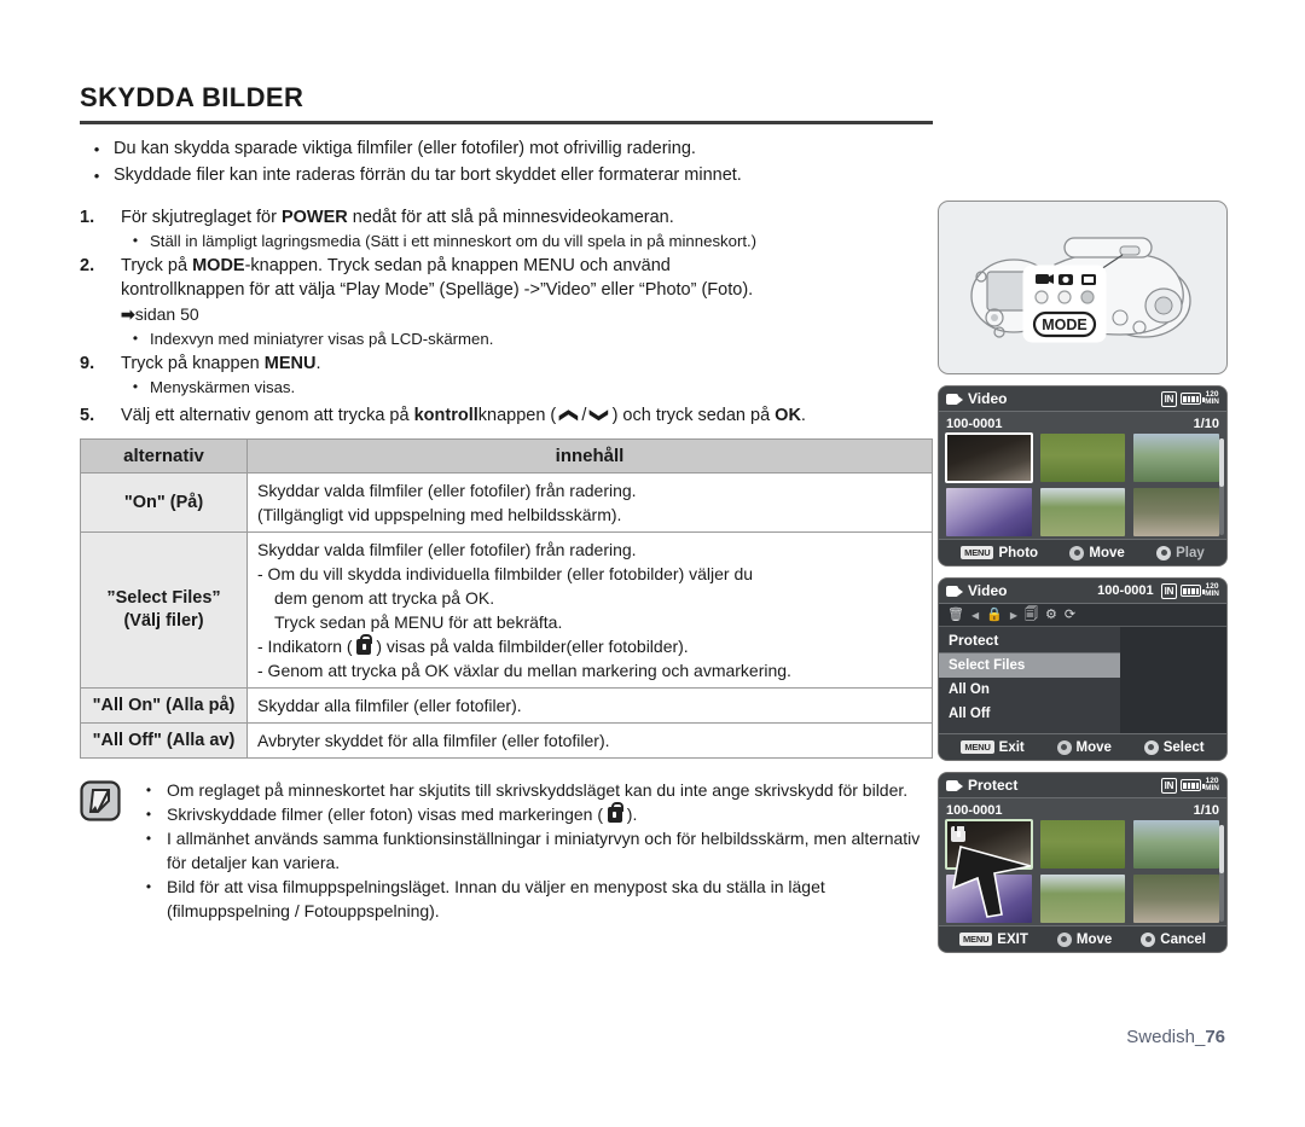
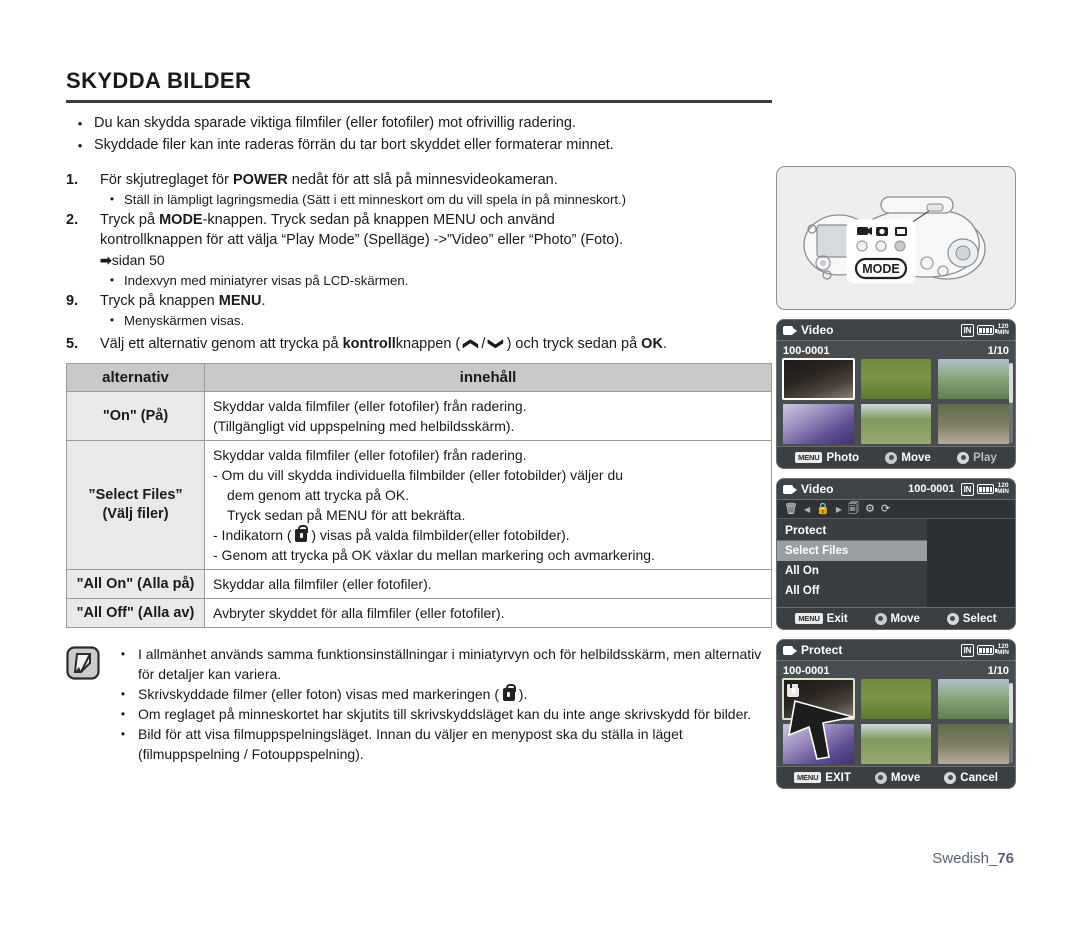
  SKYDDA BILDER
  •
  Du kan skydda sparade viktiga filmfiler (eller fotofiler) mot ofrivillig radering.
  •
  Skyddade filer kan inte raderas förrän du tar bort skyddet eller formaterar minnet.
  1.
  För skjutreglaget för POWER nedåt för att slå på minnesvideokameran.
  •
  Ställ in lämpligt lagringsmedia (Sätt i ett minneskort om du vill spela in på minneskort.)
  2.
  Tryck på MODE-knappen. Tryck sedan på knappen MENU och använd
  kontrollknappen för att välja “Play Mode” (Spelläge) ->”Video” eller “Photo” (Foto).
  ➡sidan 50
  •
  Indexvyn med miniatyrer visas på LCD-skärmen.
  9.
  Tryck på knappen MENU.
  •
  Menyskärmen visas.
  5.
  alternativ	innehåll
  "On" (På)	Skyddar valda filmfiler (eller fotofiler) från radering. (Tillgängligt vid uppspelning med helbildsskärm).
  ”Select Files” (Välj filer)	Skyddar valda filmfiler (eller fotofiler) från radering. - Om du vill skydda individuella filmbilder (eller fotobilder) väljer du dem genom att trycka på OK. Tryck sedan på MENU för att bekräfta. - Indikatorn ( ) visas på valda filmbilder(eller fotobilder). - Genom att trycka på OK växlar du mellan markering och avmarkering.
  "All On" (Alla på)	Skyddar alla filmfiler (eller fotofiler).
  "All Off" (Alla av)	Avbryter skyddet för alla filmfiler (eller fotofiler).
  •
- Om reglaget på minneskortet har skjutits till skrivskyddsläget kan du inte ange skrivskydd för bilder.
+ I allmänhet används samma funktionsinställningar i miniatyrvyn och för helbildsskärm, men alternativ för detaljer kan variera.
  •
  Skrivskyddade filmer (eller foton) visas med markeringen ( ).
  •
- I allmänhet används samma funktionsinställningar i miniatyrvyn och för helbildsskärm, men alternativ för detaljer kan variera.
+ Om reglaget på minneskortet har skjutits till skrivskyddsläget kan du inte ange skrivskydd för bilder.
  •
  Bild för att visa filmuppspelningsläget. Innan du väljer en menypost ska du ställa in läget (filmuppspelning / Fotouppspelning).
  Swedish_76
  MODE
  Video
  IN
  100-0001
  1/10
  MENU
  Photo
  Move
  Play
  Video
  100-0001
  IN
  🗑
  ◀
  🔒
  ▶
  🗐
  ⚙
  ⟳
  Protect
  Select Files
  All On
  All Off
  MENU
  Exit
  Move
  Select
  Protect
  IN
  100-0001
  1/10
  MENU
  EXIT
  Move
  Cancel
